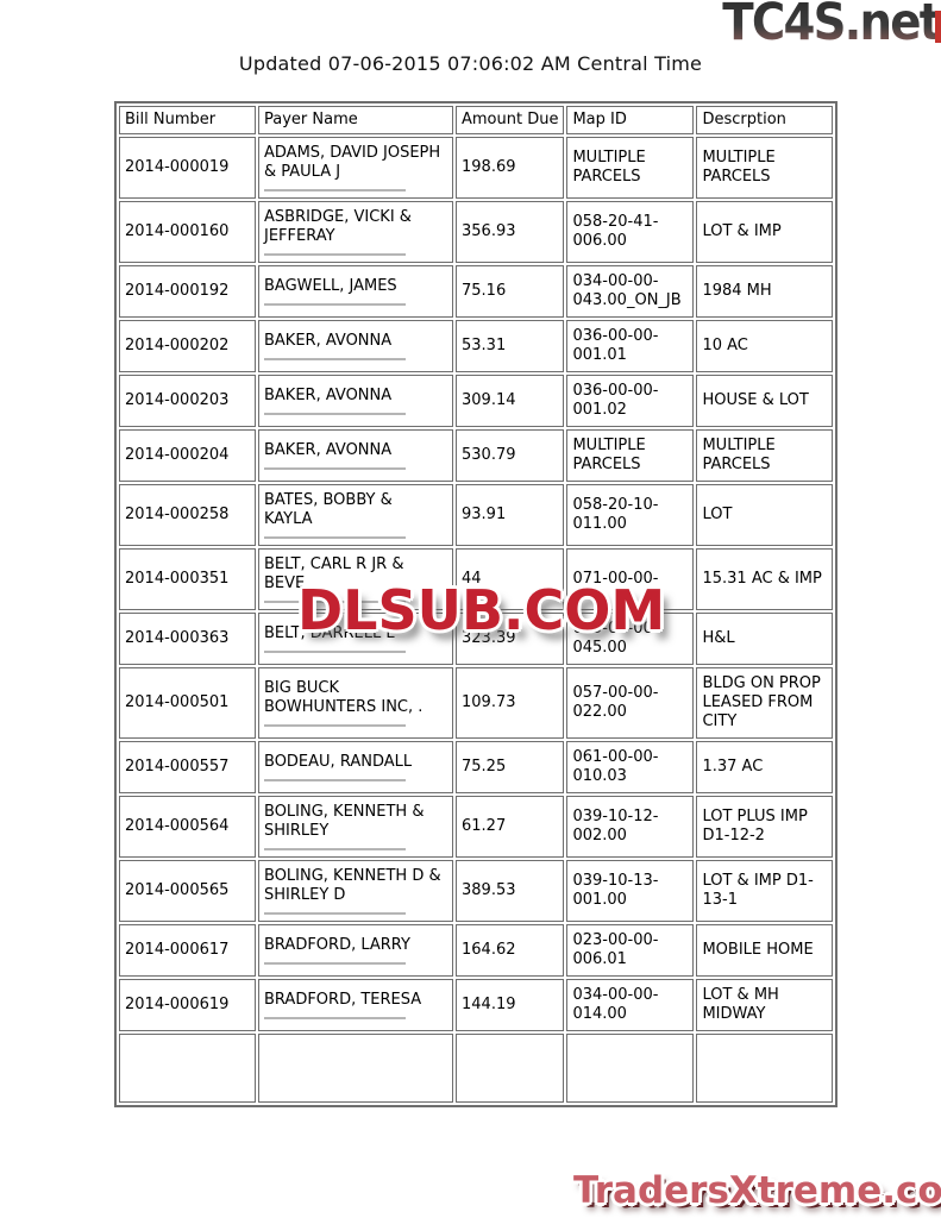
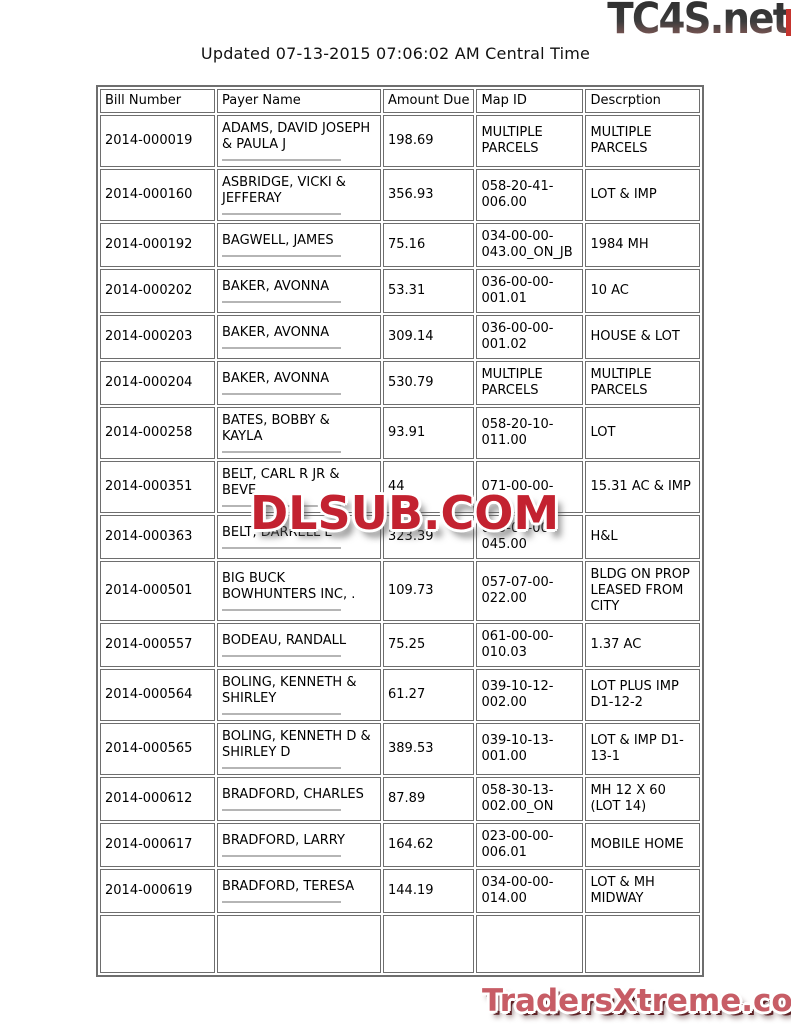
  TC4S.net
- Updated 07-06-2015 07:06:02 AM Central Time
+ Updated 07-13-2015 07:06:02 AM Central Time
  Bill Number	Payer Name	Amount Due	Map ID	Descrption
  2014-000019	ADAMS, DAVID JOSEPH & PAULA J	198.69	MULTIPLE PARCELS	MULTIPLE PARCELS
  2014-000160	ASBRIDGE, VICKI & JEFFERAY	356.93	058-20-41-006.00	LOT & IMP
  2014-000192	BAGWELL, JAMES	75.16	034-00-00-043.00_ON_JB	1984 MH
  2014-000202	BAKER, AVONNA	53.31	036-00-00-001.01	10 AC
  2014-000203	BAKER, AVONNA	309.14	036-00-00-001.02	HOUSE & LOT
  2014-000204	BAKER, AVONNA	530.79	MULTIPLE PARCELS	MULTIPLE PARCELS
  2014-000258	BATES, BOBBY & KAYLA	93.91	058-20-10-011.00	LOT
  2014-000351	BELT, CARL R JR & BEVE	44	071-00-00-	15.31 AC & IMP
  2014-000363	BELT, DARRELL L	323.39	045-00-00-045.00	H&L
- 2014-000501	BIG BUCK BOWHUNTERS INC, .	109.73	057-00-00-022.00	BLDG ON PROP LEASED FROM CITY
+ 2014-000501	BIG BUCK BOWHUNTERS INC, .	109.73	057-07-00-022.00	BLDG ON PROP LEASED FROM CITY
  2014-000557	BODEAU, RANDALL	75.25	061-00-00-010.03	1.37 AC
  2014-000564	BOLING, KENNETH & SHIRLEY	61.27	039-10-12-002.00	LOT PLUS IMP D1-12-2
  2014-000565	BOLING, KENNETH D & SHIRLEY D	389.53	039-10-13-001.00	LOT & IMP D1-13-1
+ 2014-000612	BRADFORD, CHARLES	87.89	058-30-13-002.00_ON	MH 12 X 60 (LOT 14)
  2014-000617	BRADFORD, LARRY	164.62	023-00-00-006.01	MOBILE HOME
  2014-000619	BRADFORD, TERESA	144.19	034-00-00-014.00	LOT & MH MIDWAY
  DLSUB.COM
  TradersXtreme.co
